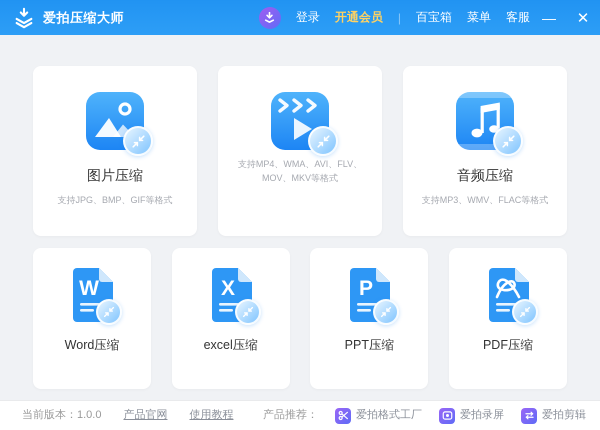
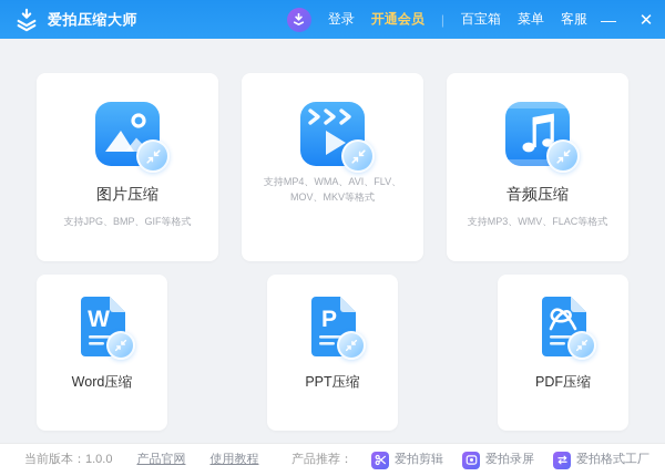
  爱拍压缩大师
  登录
  开通会员
  |
  百宝箱
  菜单
  客服
  —
  ✕
  图片压缩
  支持JPG、BMP、GIF等格式
  支持MP4、WMA、AVI、FLV、MOV、MKV等格式
  音频压缩
  支持MP3、WMV、FLAC等格式
  W
  Word压缩
- X
- excel压缩
  P
  PPT压缩
  PDF压缩
  当前版本：1.0.0
  产品官网
  使用教程
  产品推荐：
- 爱拍格式工厂
+ 爱拍剪辑
  爱拍录屏
- 爱拍剪辑
+ 爱拍格式工厂
